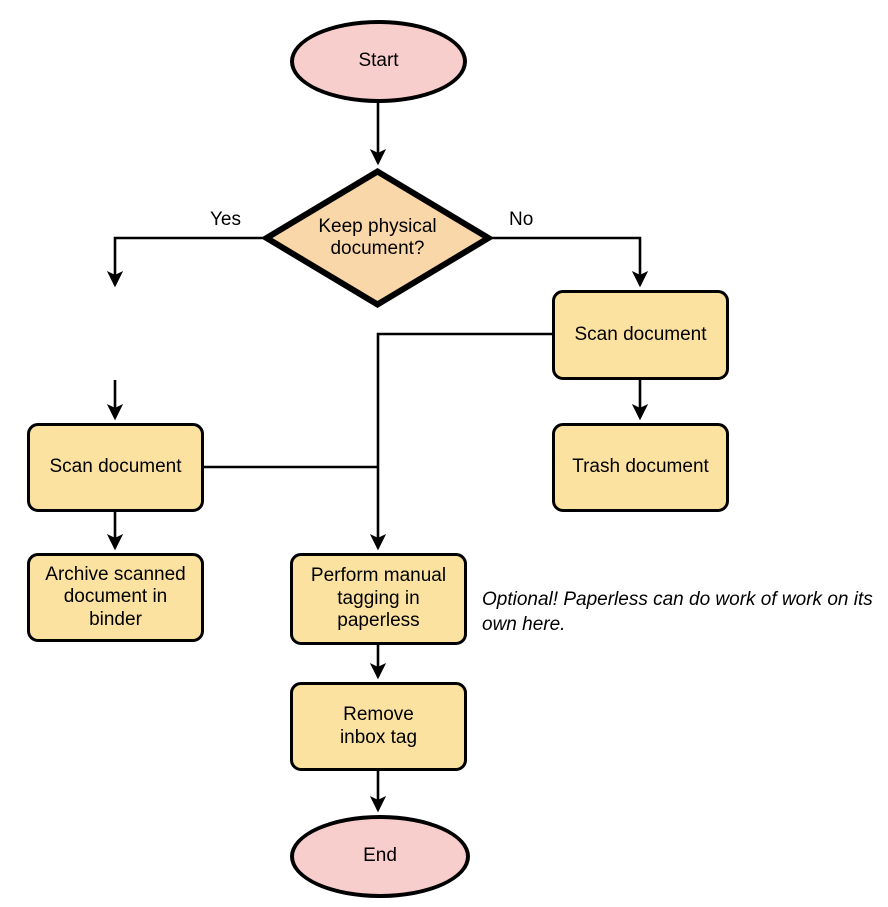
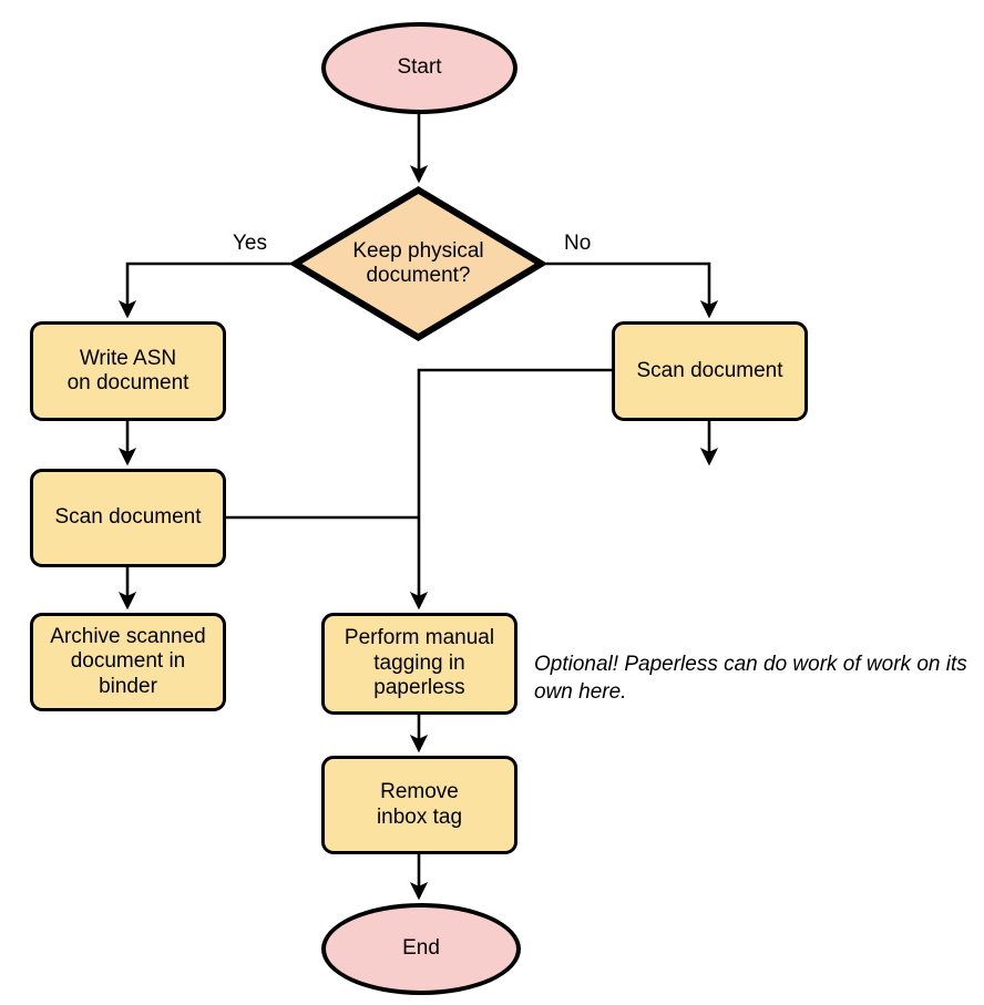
  Start
  Keep physical
  document?
  Yes
  No
+ Write ASN
+ on document
  Scan document
  Archive scanned
  document in
  binder
  Scan document
- Trash document
  Perform manual
  tagging in
  paperless
  Remove
  inbox tag
  End
  Optional! Paperless can do work of work on its own here.
